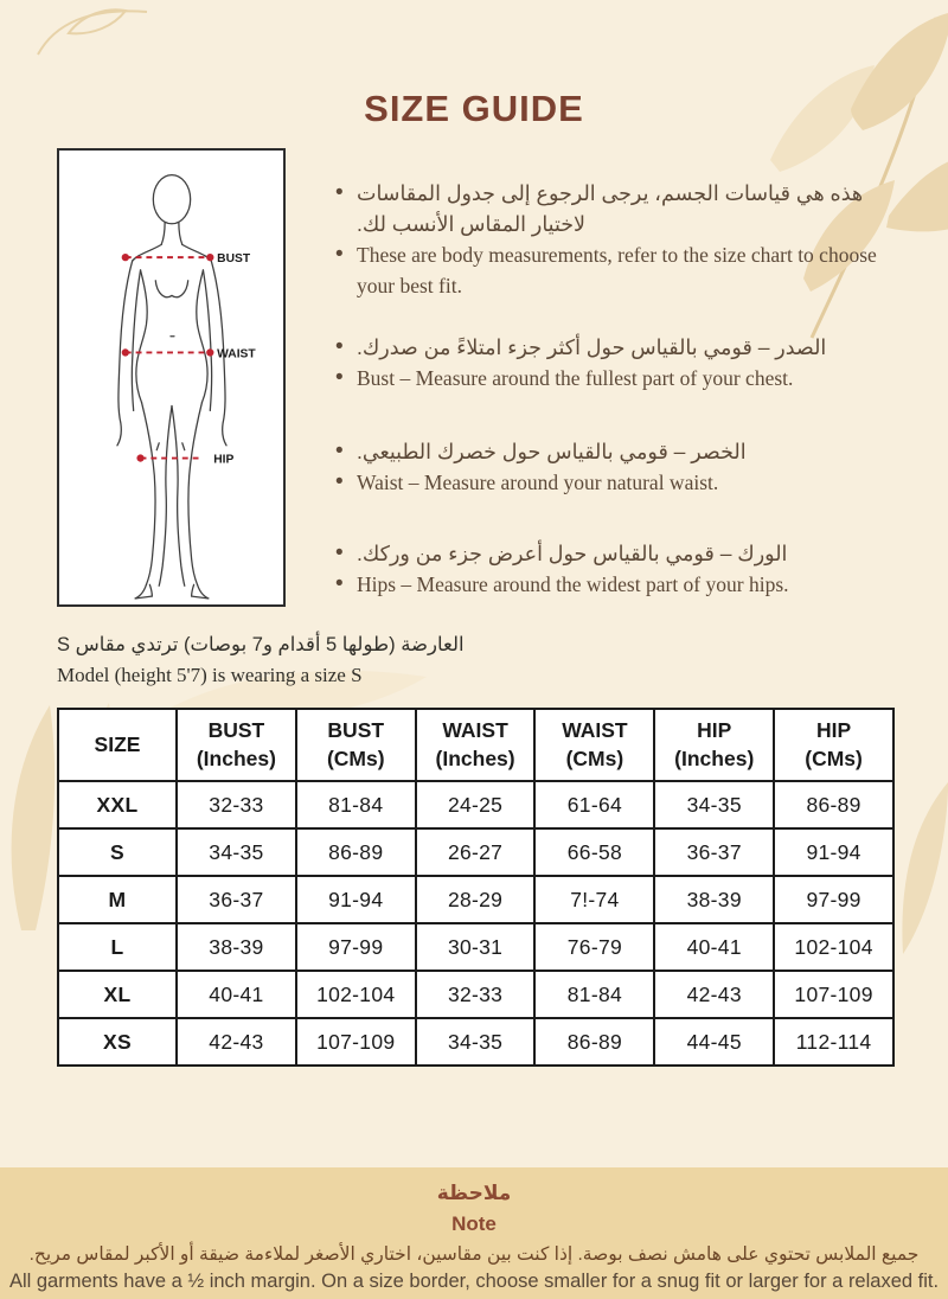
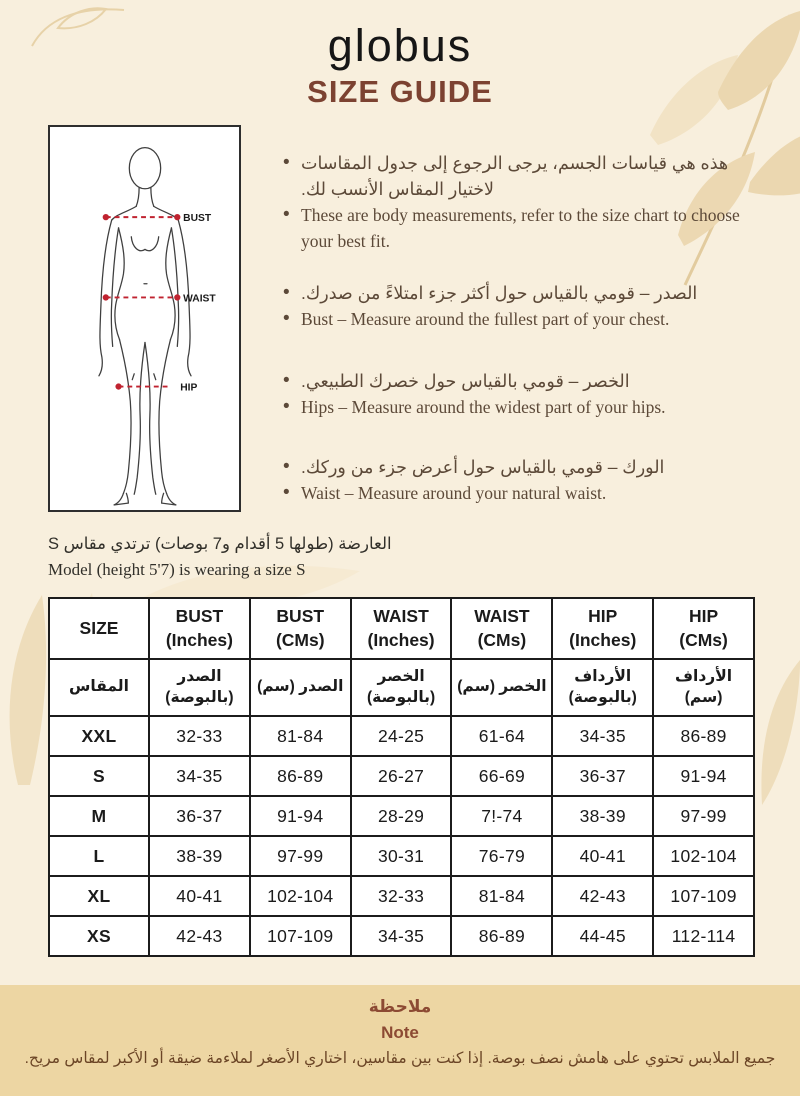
+ globus
  SIZE GUIDE
  BUST
  WAIST
  HIP
  •
  هذه هي قياسات الجسم، يرجى الرجوع إلى جدول المقاسات لاختيار المقاس الأنسب لك.
  •
  These are body measurements, refer to the size chart to choose your best fit.
  •
  الصدر – قومي بالقياس حول أكثر جزء امتلاءً من صدرك.
  •
  Bust – Measure around the fullest part of your chest.
  •
  الخصر – قومي بالقياس حول خصرك الطبيعي.
  •
- Waist – Measure around your natural waist.
+ Hips – Measure around the widest part of your hips.
  •
  الورك – قومي بالقياس حول أعرض جزء من وركك.
  •
- Hips – Measure around the widest part of your hips.
+ Waist – Measure around your natural waist.
  العارضة (طولها 5 أقدام و7 بوصات) ترتدي مقاس S
  Model (height 5'7) is wearing a size S
  SIZE	BUST(Inches)	BUST(CMs)	WAIST(Inches)	WAIST(CMs)	HIP(Inches)	HIP(CMs)
+ المقاس	الصدر(بالبوصة)	الصدر (سم)	الخصر(بالبوصة)	الخصر (سم)	الأرداف(بالبوصة)	الأرداف (سم)
  XXL	32-33	81-84	24-25	61-64	34-35	86-89
- S	34-35	86-89	26-27	66-58	36-37	91-94
+ S	34-35	86-89	26-27	66-69	36-37	91-94
  M	36-37	91-94	28-29	7!-74	38-39	97-99
  L	38-39	97-99	30-31	76-79	40-41	102-104
  XL	40-41	102-104	32-33	81-84	42-43	107-109
  XS	42-43	107-109	34-35	86-89	44-45	112-114
  ملاحظة
  Note
  جميع الملابس تحتوي على هامش نصف بوصة. إذا كنت بين مقاسين، اختاري الأصغر لملاءمة ضيقة أو الأكبر لمقاس مريح.
- All garments have a ½ inch margin. On a size border, choose smaller for a snug fit or larger for a relaxed fit.
